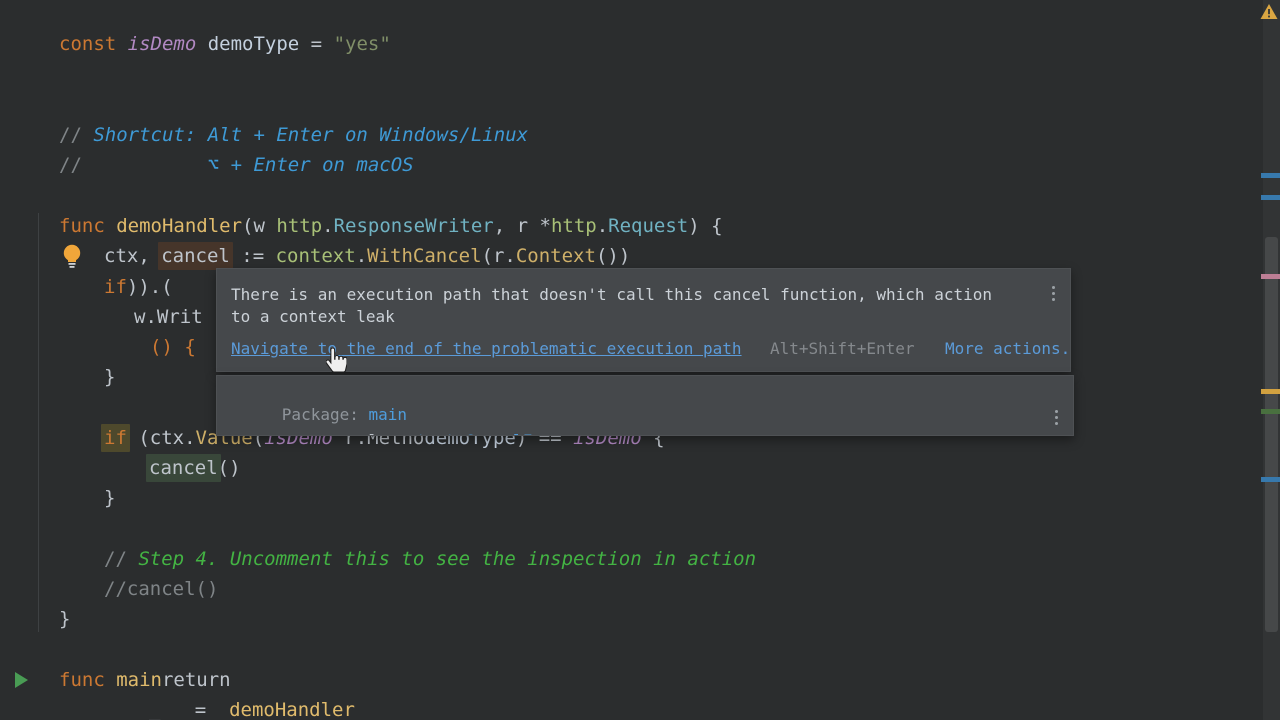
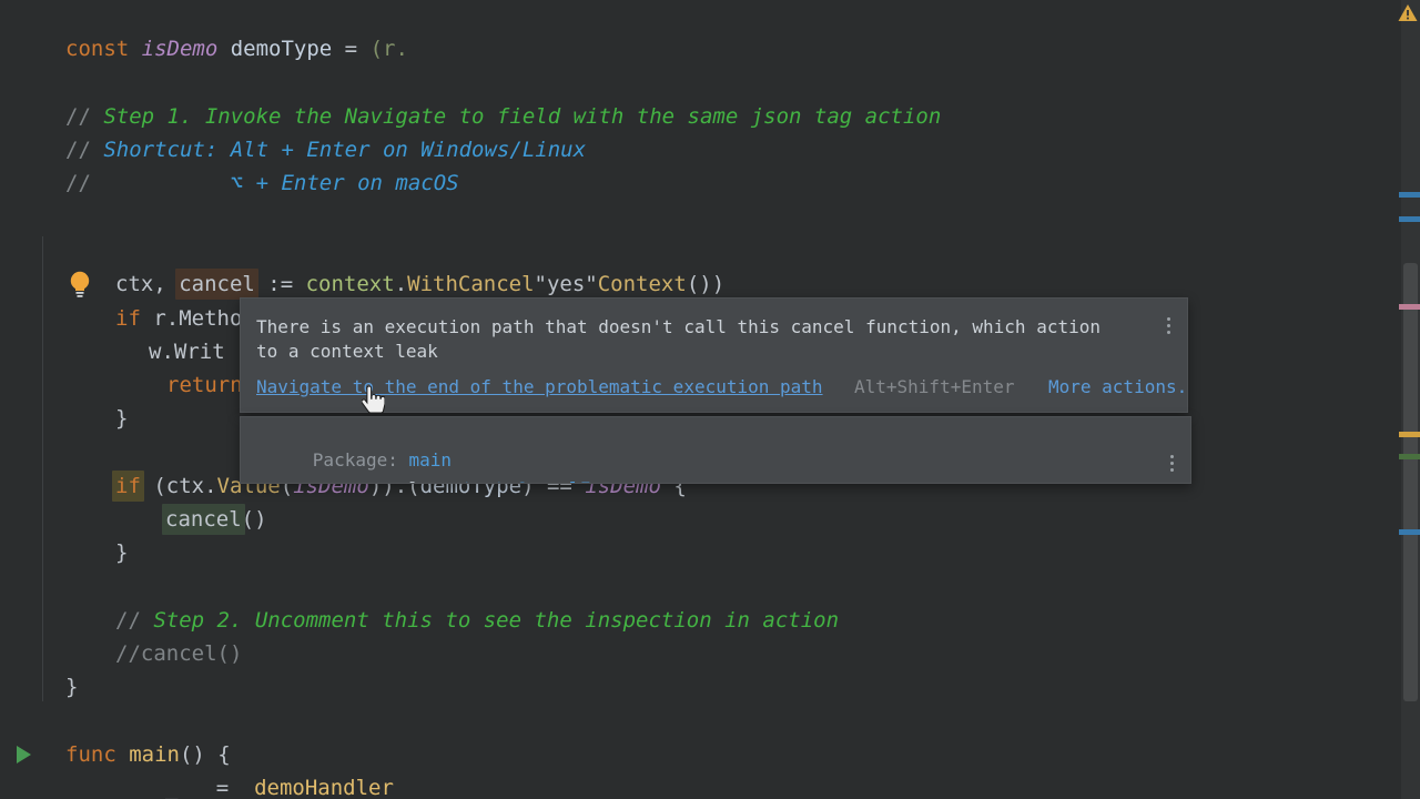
- const isDemo demoType = "yes"
+ const isDemo demoType = (r.
+ // Step 1. Invoke the Navigate to field with the same json tag action
  // Shortcut: Alt + Enter on Windows/Linux
  // ⌥ + Enter on macOS
- func demoHandler(w http.ResponseWriter, r *http.Request) {
- ctx, cancel := context.WithCancel(r.Context())
+ ctx, cancel := context.WithCancel"yes"Context())
- if)).(
+ if r.Metho
  w.Writ
- () {
+ return
  }
- if (ctx.Value(isDemo r.MethodemoType) == isDemo {
+ if (ctx.Value(isDemo)).(demoType) == isDemo {
  cancel()
  }
- // Step 4. Uncomment this to see the inspection in action
+ // Step 2. Uncomment this to see the inspection in action
  //cancel()
  }
- func mainreturn
+ func main() {
  = demoHandler
  There is an execution path that doesn't call this cancel function, which action
  to a context leak
  Navigate t the end of the problematic execution path
  Alt+Shift+Enter
  More actions.
  Package: main
